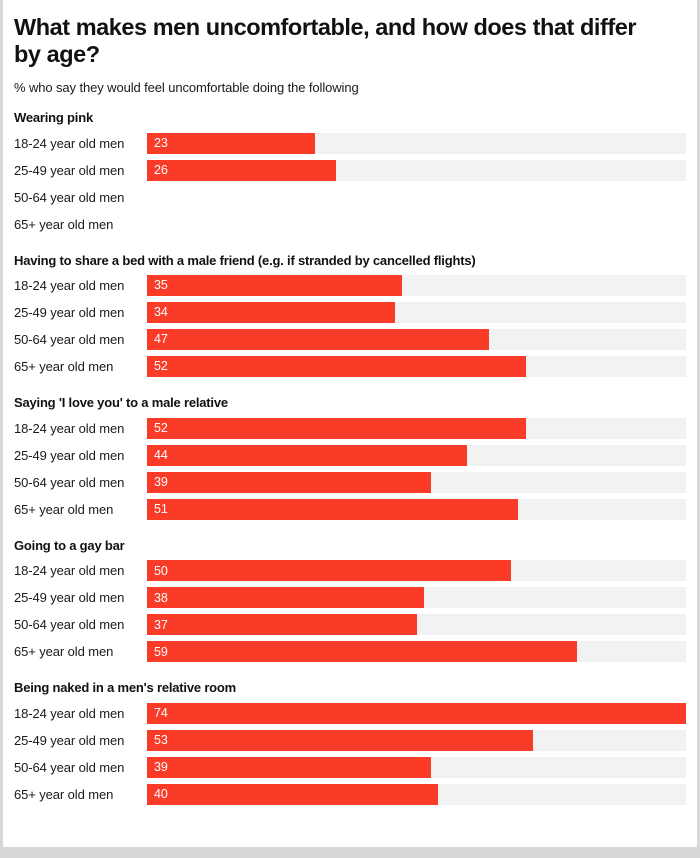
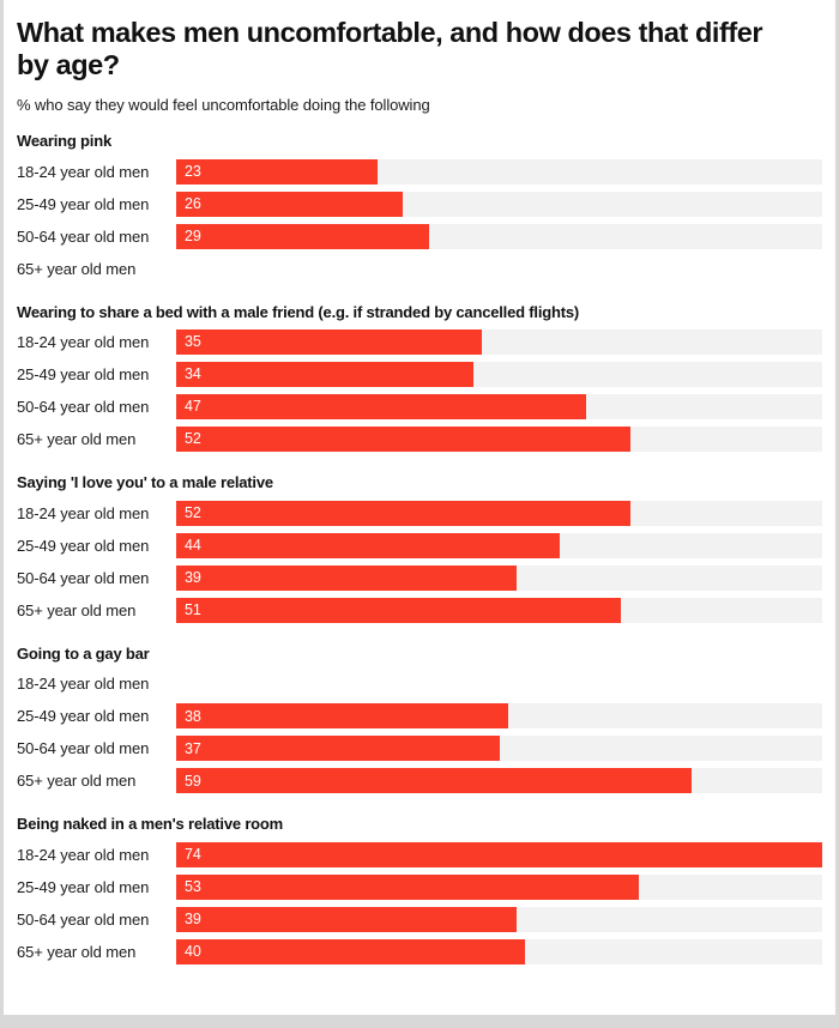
  What makes men uncomfortable, and how does that differ by age?
  % who say they would feel uncomfortable doing the following
  Wearing pink
  18-24 year old men
  23
  25-49 year old men
  26
  50-64 year old men
+ 29
  65+ year old men
- Having to share a bed with a male friend (e.g. if stranded by cancelled flights)
+ Wearing to share a bed with a male friend (e.g. if stranded by cancelled flights)
  18-24 year old men
  35
  25-49 year old men
  34
  50-64 year old men
  47
  65+ year old men
  52
  Saying 'I love you' to a male relative
  18-24 year old men
  52
  25-49 year old men
  44
  50-64 year old men
  39
  65+ year old men
  51
  Going to a gay bar
  18-24 year old men
- 50
  25-49 year old men
  38
  50-64 year old men
  37
  65+ year old men
  59
  Being naked in a men's relative room
  18-24 year old men
  74
  25-49 year old men
  53
  50-64 year old men
  39
  65+ year old men
  40
